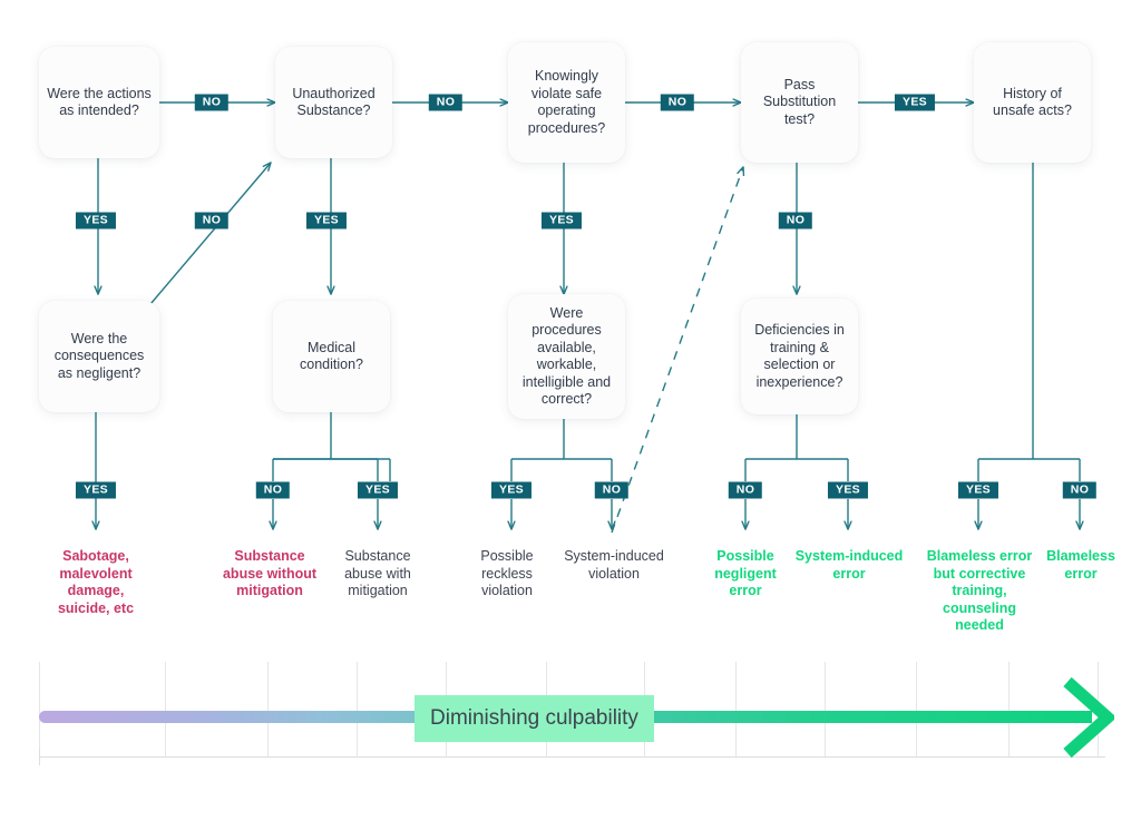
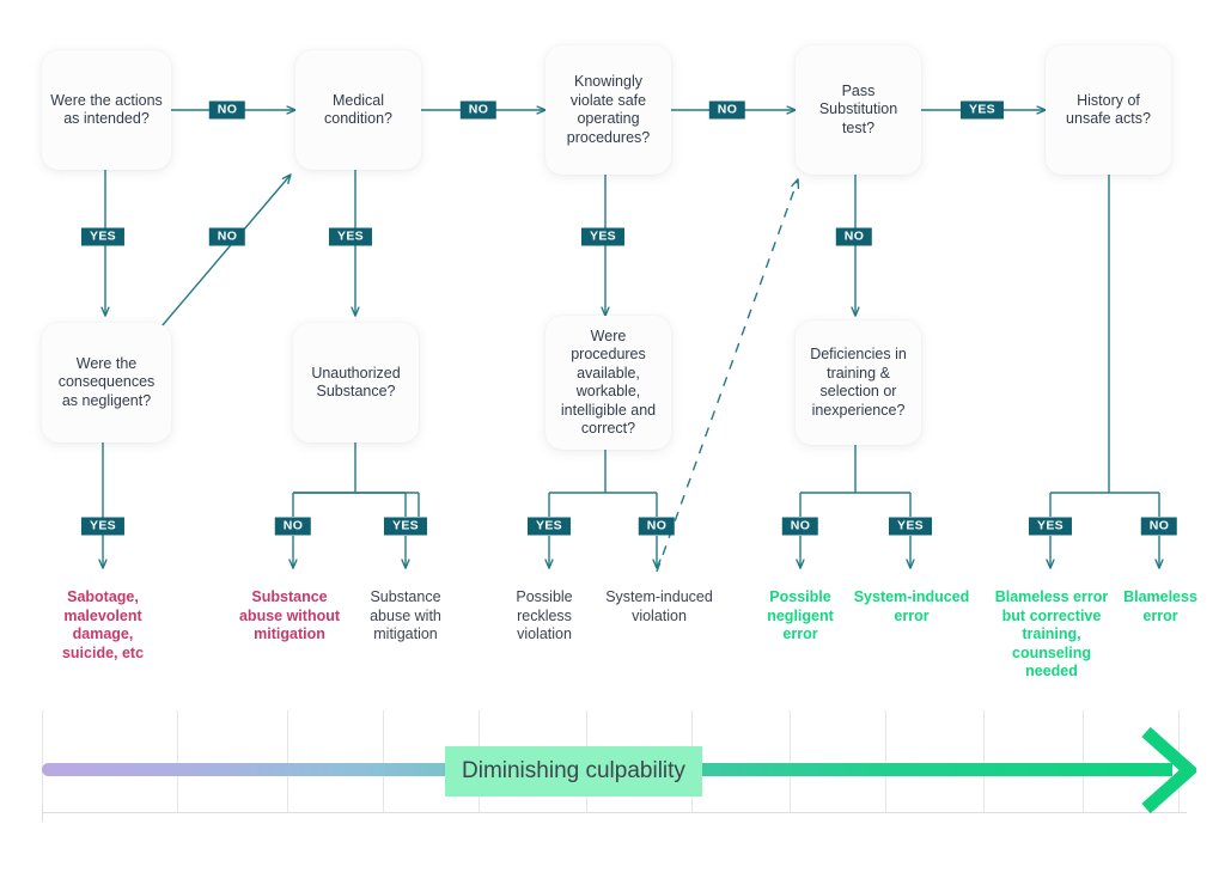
  Were the actions as intended?
- Unauthorized Substance?
+ Medical condition?
  Knowingly violate safe operating procedures?
  Pass Substitution test?
  History of unsafe acts?
  Were the consequences as negligent?
- Medical condition?
+ Unauthorized Substance?
  Were procedures available, workable, intelligible and correct?
  Deficiencies in training & selection or inexperience?
  NO
  NO
  NO
  YES
  YES
  NO
  YES
  YES
  NO
  YES
  NO
  YES
  YES
  NO
  NO
  YES
  YES
  NO
  Sabotage, malevolent damage, suicide, etc
  Substance abuse without mitigation
  Substance abuse with mitigation
  Possible reckless violation
  System-induced violation
  Possible negligent error
  System-induced error
  Blameless error but corrective training, counseling needed
  Blameless error
  Diminishing culpability
